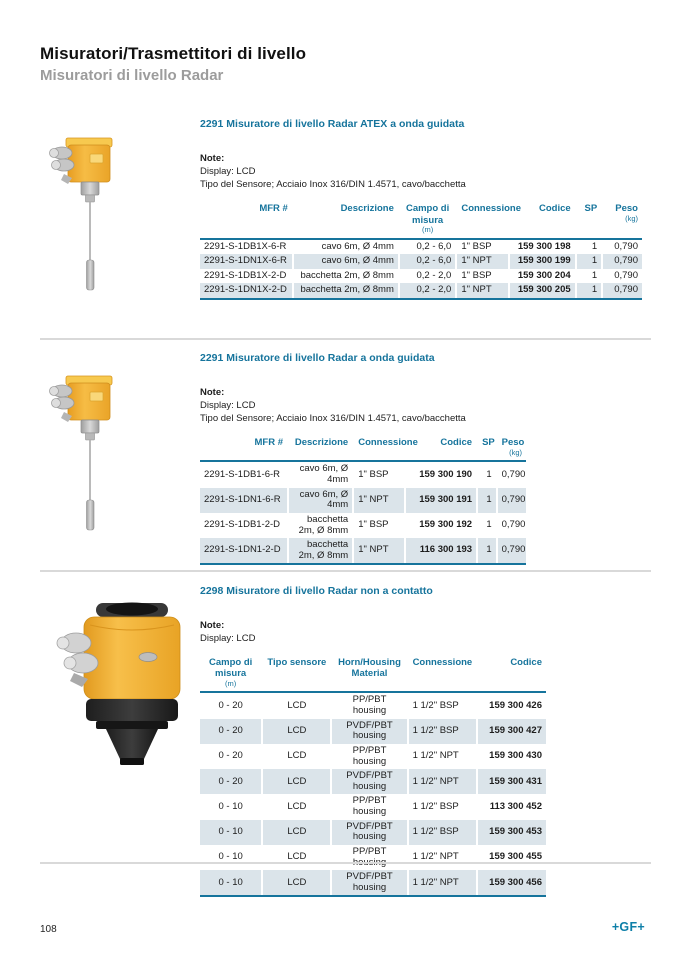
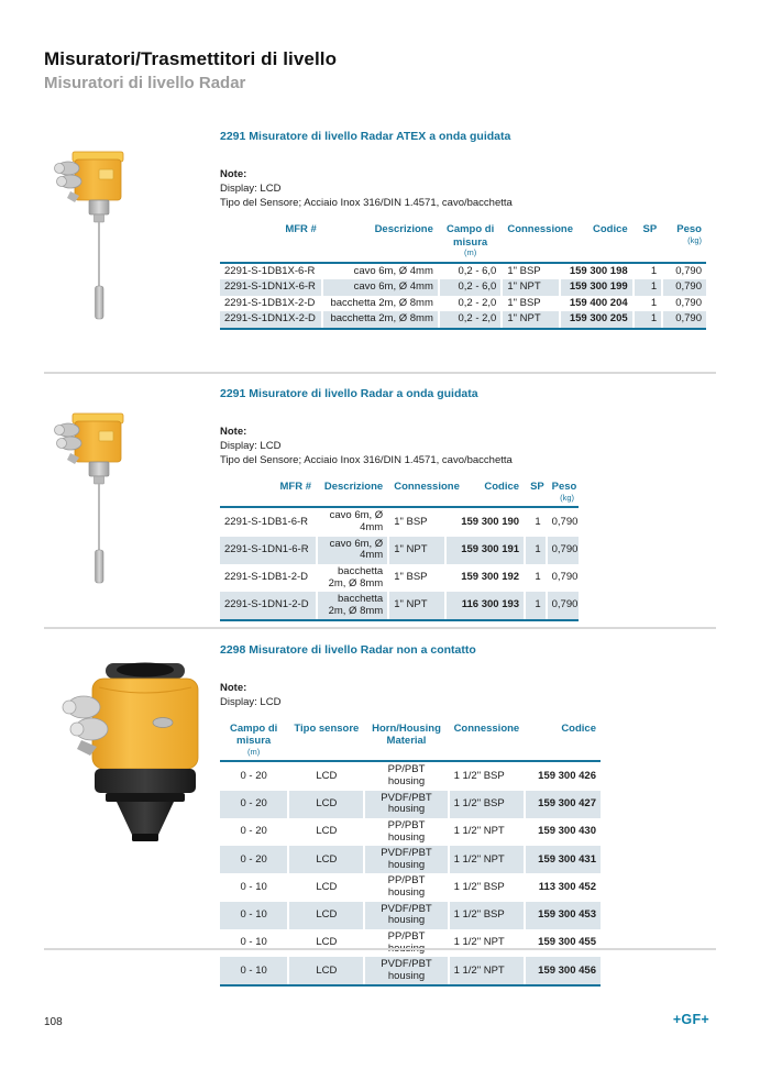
  Misuratori/Trasmettitori di livello
  Misuratori di livello Radar
  2291 Misuratore di livello Radar ATEX a onda guidata
  Note:
  Display: LCD
  Tipo del Sensore; Acciaio Inox 316/DIN 1.4571, cavo/bacchetta
  MFR #	Descrizione	Campo di misura(m)	Connessione	Codice	SP	Peso(kg)
  2291-S-1DB1X-6-R	cavo 6m, Ø 4mm	0,2 - 6,0	1" BSP	159 300 198	1	0,790
  2291-S-1DN1X-6-R	cavo 6m, Ø 4mm	0,2 - 6,0	1" NPT	159 300 199	1	0,790
- 2291-S-1DB1X-2-D	bacchetta 2m, Ø 8mm	0,2 - 2,0	1" BSP	159 300 204	1	0,790
+ 2291-S-1DB1X-2-D	bacchetta 2m, Ø 8mm	0,2 - 2,0	1" BSP	159 400 204	1	0,790
  2291-S-1DN1X-2-D	bacchetta 2m, Ø 8mm	0,2 - 2,0	1" NPT	159 300 205	1	0,790
  2291 Misuratore di livello Radar a onda guidata
  Note:
  Display: LCD
  Tipo del Sensore; Acciaio Inox 316/DIN 1.4571, cavo/bacchetta
  MFR #	Descrizione	Connessione	Codice	SP	Peso(kg)
  2291-S-1DB1-6-R	cavo 6m, Ø 4mm	1" BSP	159 300 190	1	0,790
  2291-S-1DN1-6-R	cavo 6m, Ø 4mm	1" NPT	159 300 191	1	0,790
  2291-S-1DB1-2-D	bacchetta 2m, Ø 8mm	1" BSP	159 300 192	1	0,790
  2291-S-1DN1-2-D	bacchetta 2m, Ø 8mm	1" NPT	116 300 193	1	0,790
  2298 Misuratore di livello Radar non a contatto
  Note:
  Display: LCD
  Campo di misura(m)	Tipo sensore	Horn/Housing Material	Connessione	Codice
  0 - 20	LCD	PP/PBT housing	1 1/2" BSP	159 300 426
  0 - 20	LCD	PVDF/PBT housing	1 1/2" BSP	159 300 427
  0 - 20	LCD	PP/PBT housing	1 1/2" NPT	159 300 430
  0 - 20	LCD	PVDF/PBT housing	1 1/2" NPT	159 300 431
  0 - 10	LCD	PP/PBT housing	1 1/2" BSP	113 300 452
  0 - 10	LCD	PVDF/PBT housing	1 1/2" BSP	159 300 453
  0 - 10	LCD	PP/PBT	1 1/2" NPT	159 300 455
  0 - 10	LCD	PVDF/PBT housing	1 1/2" NPT	159 300 456
  108
  +GF+
